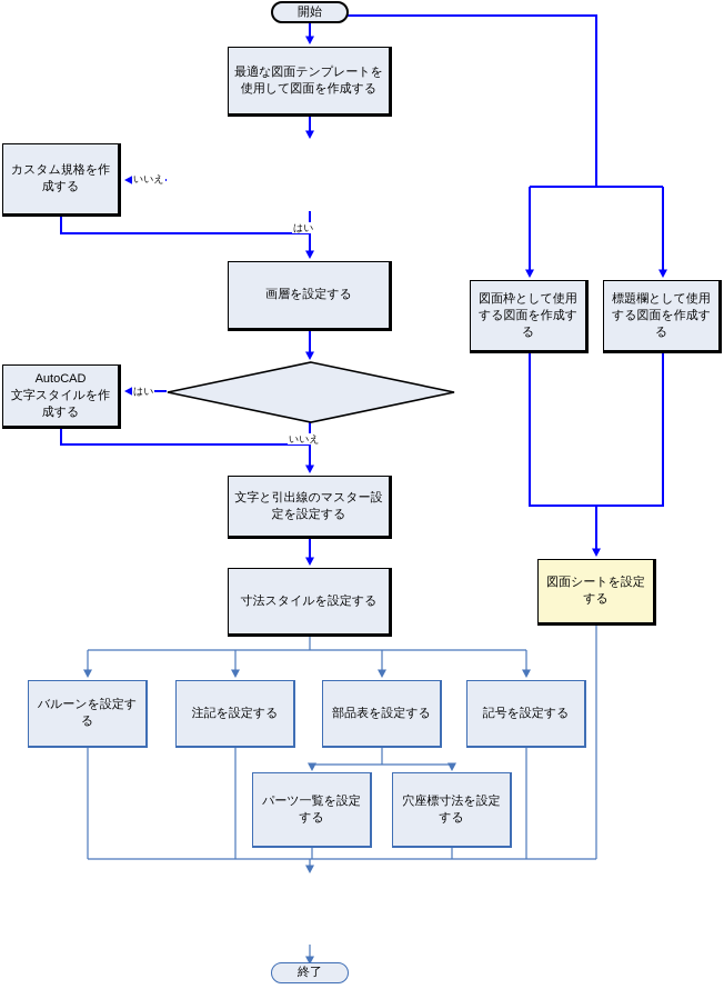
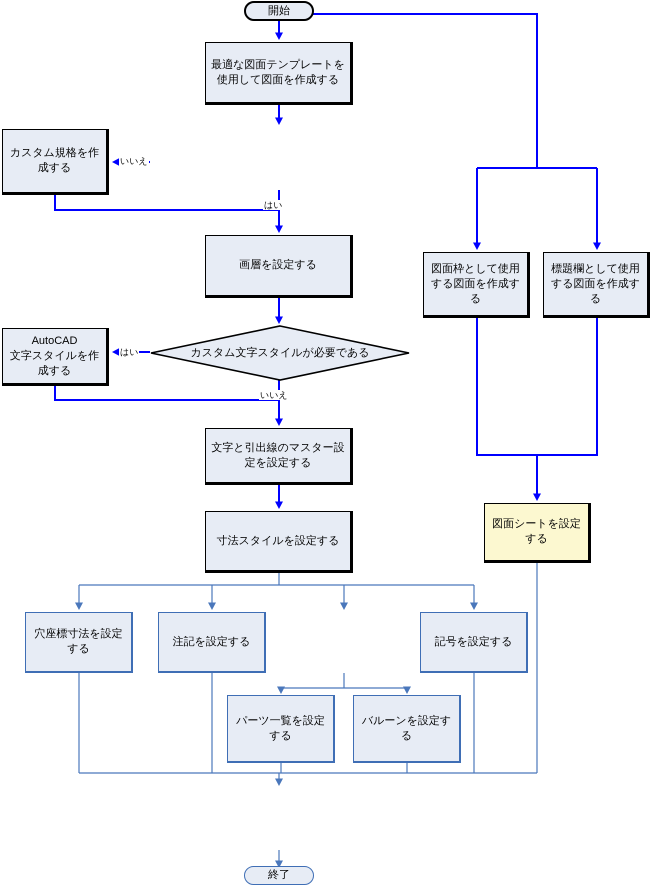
  開始
  最適な図面テンプレートを使用して図面を作成する
  カスタム規格を作成する
  画層を設定する
+ カスタム文字スタイルが必要である
  AutoCAD
  文字スタイルを作成する
  文字と引出線のマスター設定を設定する
  寸法スタイルを設定する
- バルーンを設定する
+ 穴座標寸法を設定する
  注記を設定する
- 部品表を設定する
  記号を設定する
  パーツ一覧を設定する
- 穴座標寸法を設定する
+ バルーンを設定する
  終了
  図面枠として使用する図面を作成する
  標題欄として使用する図面を作成する
  図面シートを設定する
  いいえ
  はい
  はい
  いいえ
